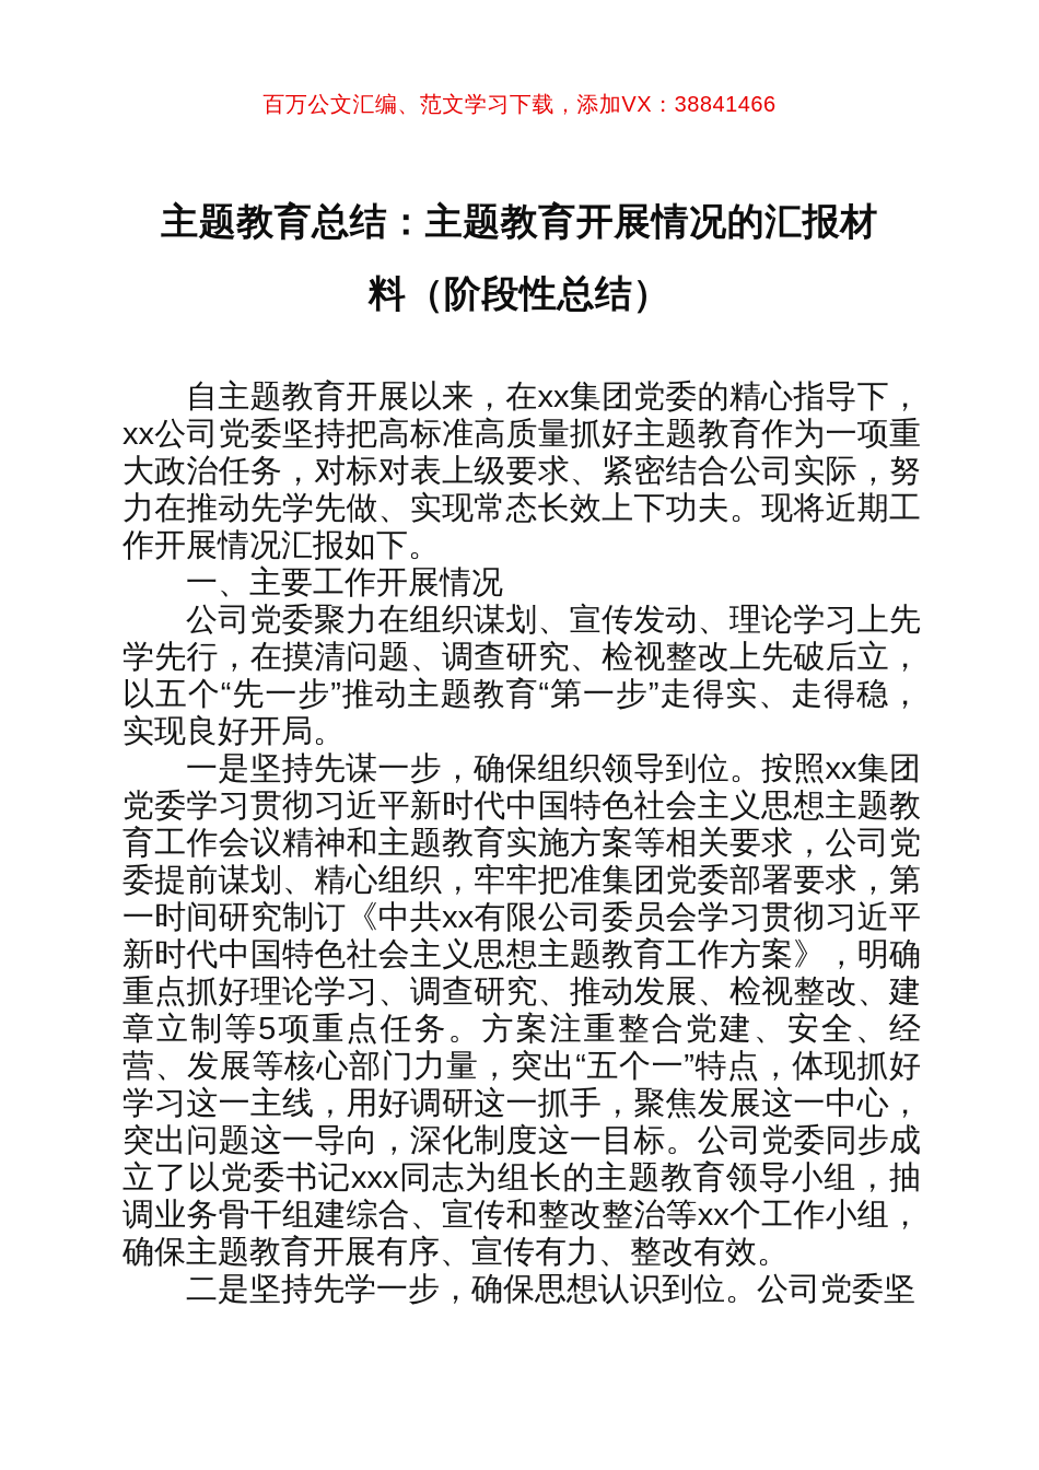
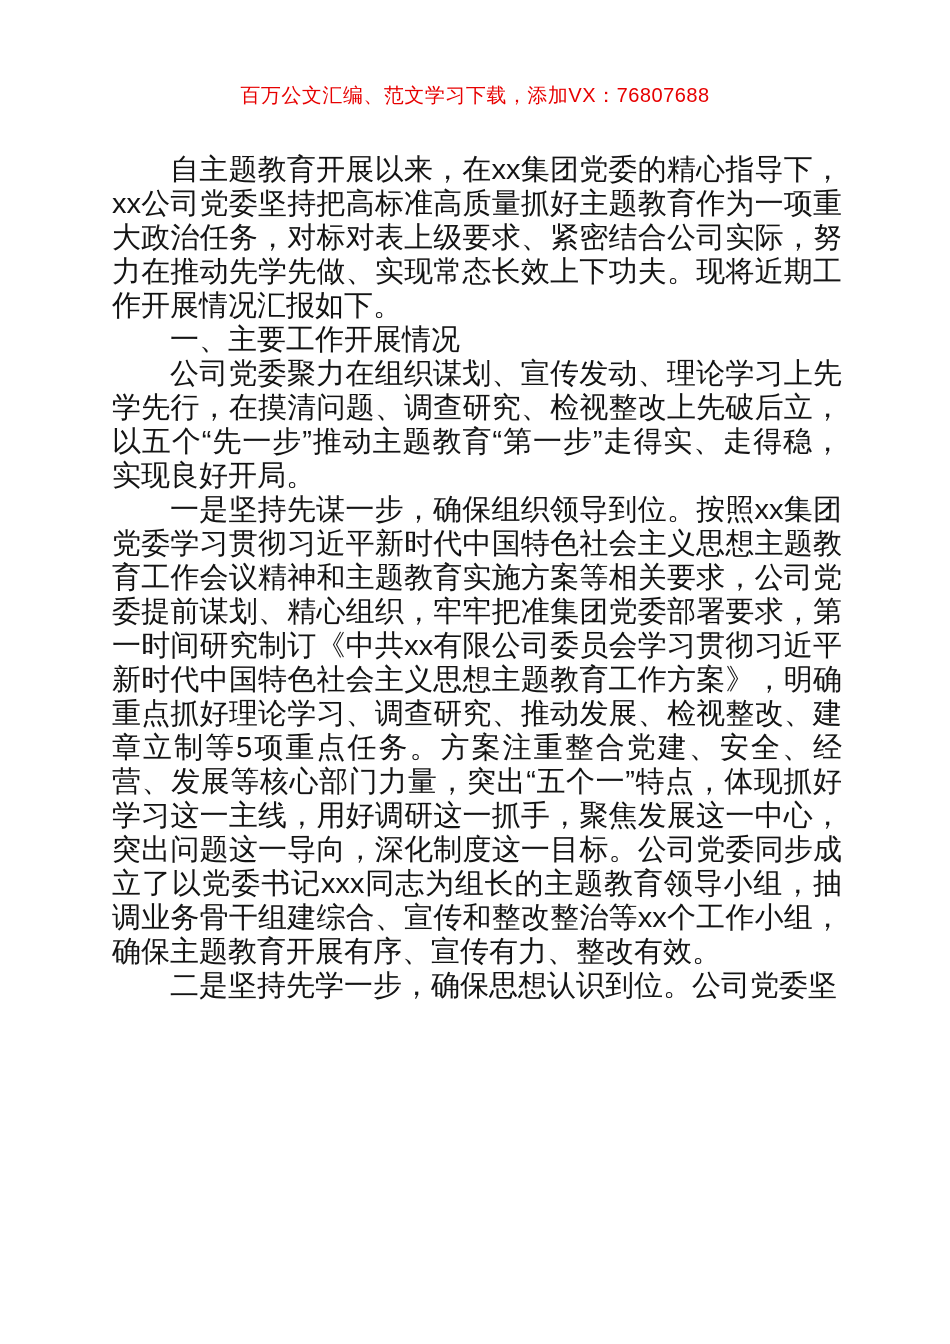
- 百万公文汇编、范文学习下载，添加VX：38841466
+ 百万公文汇编、范文学习下载，添加VX：76807688
- 主题教育总结：主题教育开展情况的汇报材料（阶段性总结）
  自主题教育开展以来，在xx集团党委的精心指导下，xx公司党委坚持把高标准高质量抓好主题教育作为一项重大政治任务，对标对表上级要求、紧密结合公司实际，努力在推动先学先做、实现常态长效上下功夫。现将近期工作开展情况汇报如下。
  一、主要工作开展情况
  公司党委聚力在组织谋划、宣传发动、理论学习上先学先行，在摸清问题、调查研究、检视整改上先破后立，以五个“先一步”推动主题教育“第一步”走得实、走得稳，实现良好开局。
  一是坚持先谋一步，确保组织领导到位。按照xx集团党委学习贯彻习近平新时代中国特色社会主义思想主题教育工作会议精神和主题教育实施方案等相关要求，公司党委提前谋划、精心组织，牢牢把准集团党委部署要求，第一时间研究制订《中共xx有限公司委员会学习贯彻习近平新时代中国特色社会主义思想主题教育工作方案》，明确重点抓好理论学习、调查研究、推动发展、检视整改、建章立制等5项重点任务。方案注重整合党建、安全、经营、发展等核心部门力量，突出“五个一”特点，体现抓好学习这一主线，用好调研这一抓手，聚焦发展这一中心，突出问题这一导向，深化制度这一目标。公司党委同步成立了以党委书记xxx同志为组长的主题教育领导小组，抽调业务骨干组建综合、宣传和整改整治等xx个工作小组，确保主题教育开展有序、宣传有力、整改有效。
  二是坚持先学一步，确保思想认识到位。公司党委坚
